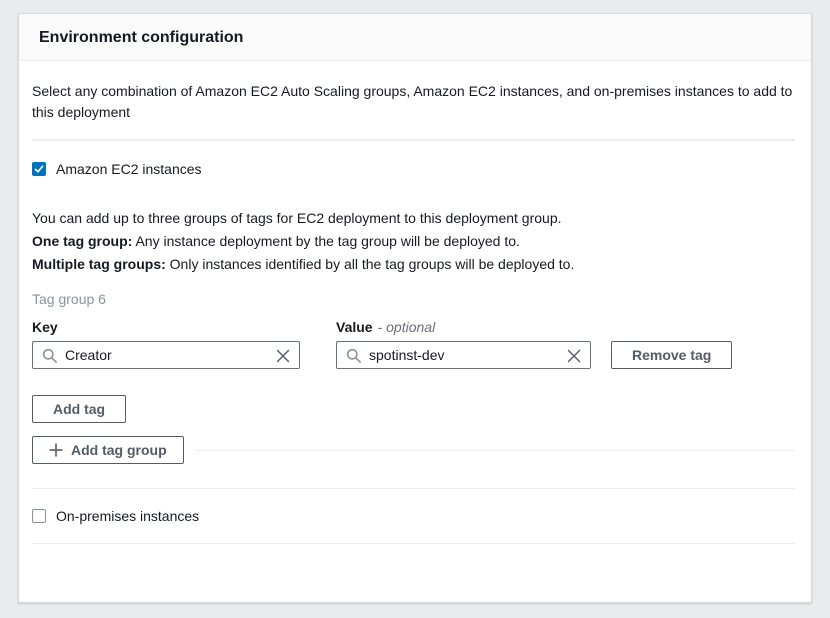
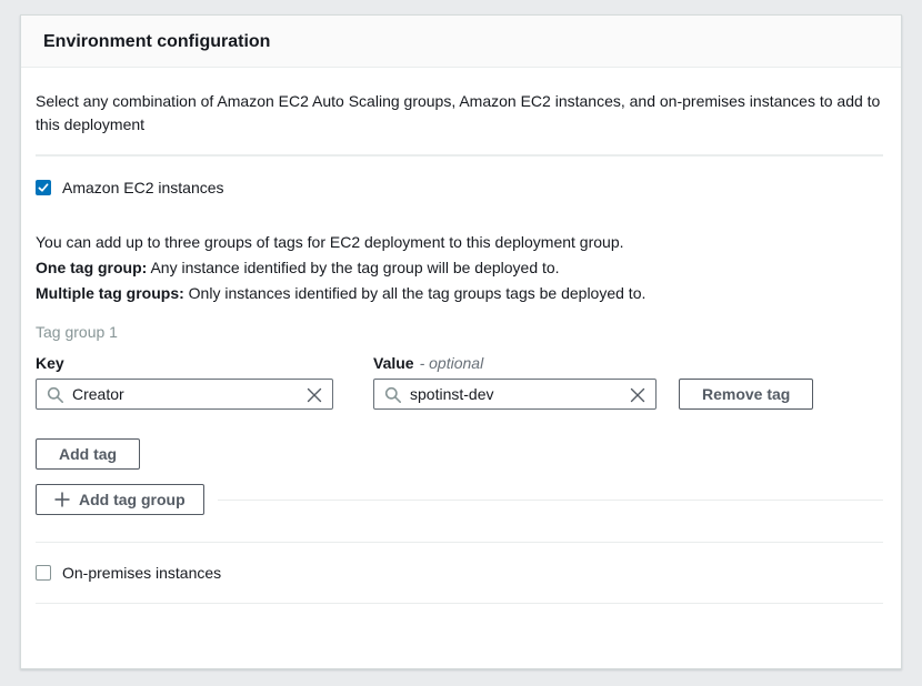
  Environment configuration
  Select any combination of Amazon EC2 Auto Scaling groups, Amazon EC2 instances, and on-premises instances to add to this deployment
  Amazon EC2 instances
  You can add up to three groups of tags for EC2 deployment to this deployment group.
- One tag group: Any instance deployment by the tag group will be deployed to.
+ One tag group: Any instance identified by the tag group will be deployed to.
- Multiple tag groups: Only instances identified by all the tag groups will be deployed to.
+ Multiple tag groups: Only instances identified by all the tag groups tags be deployed to.
- Tag group 6
+ Tag group 1
  Key
  Value - optional
  Creator
  spotinst-dev
  Remove tag
  Add tag
  Add tag group
  On-premises instances
